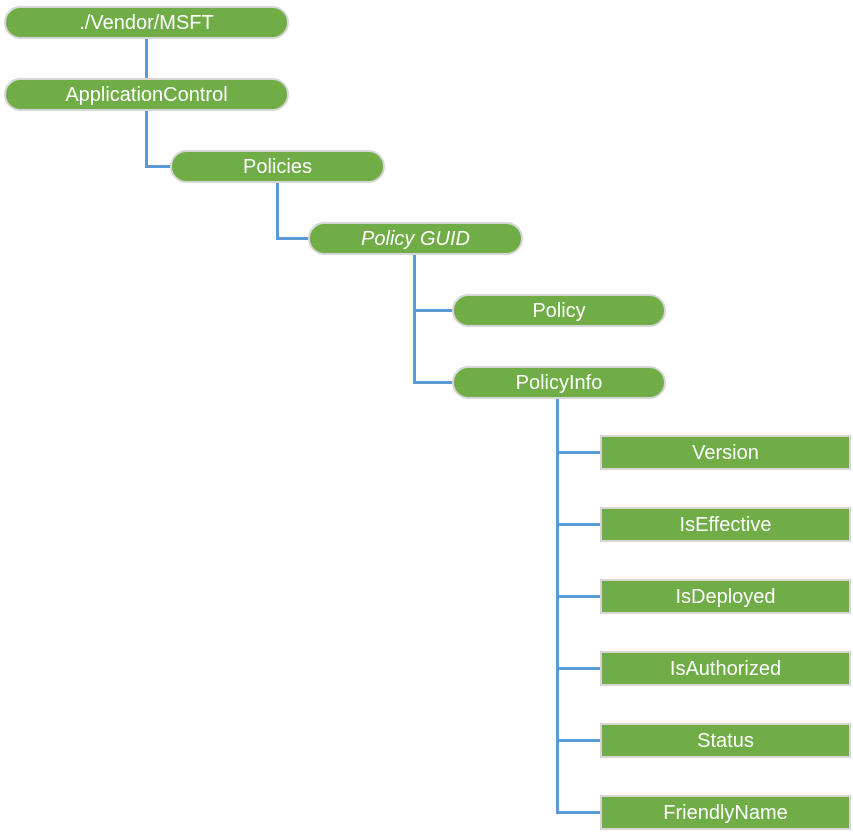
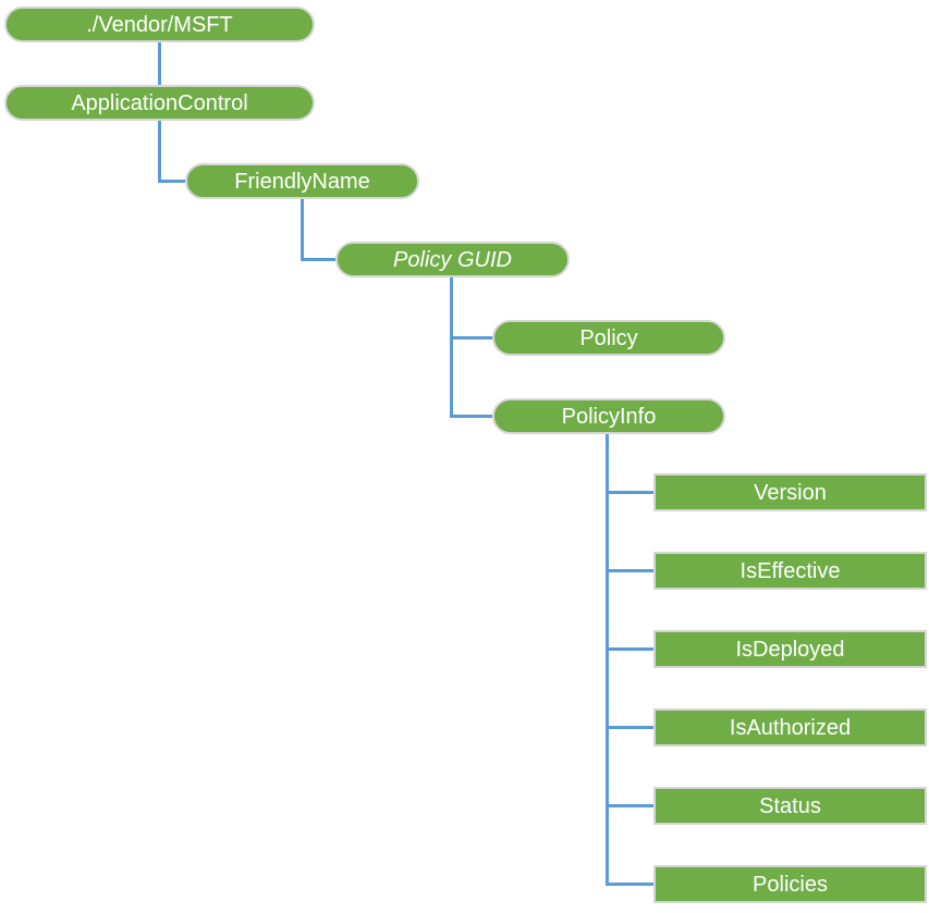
  ./Vendor/MSFT
  ApplicationControl
- Policies
+ FriendlyName
  Policy GUID
  Policy
  PolicyInfo
  Version
  IsEffective
  IsDeployed
  IsAuthorized
  Status
- FriendlyName
+ Policies
